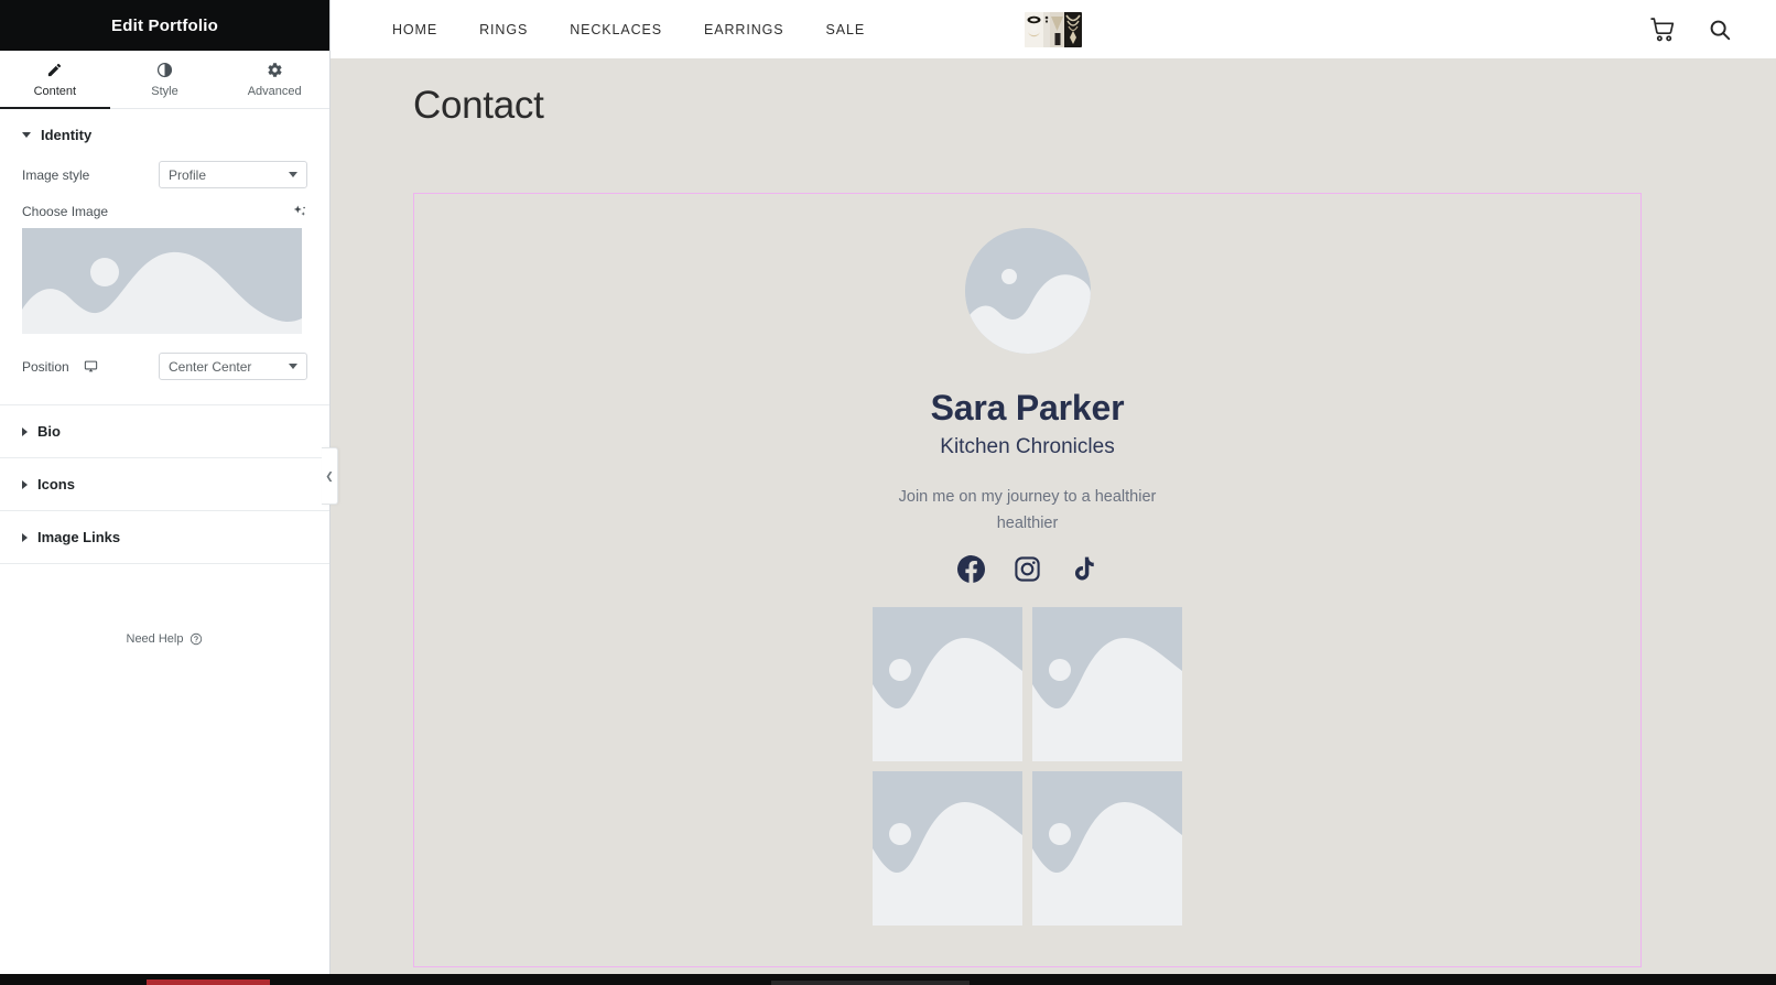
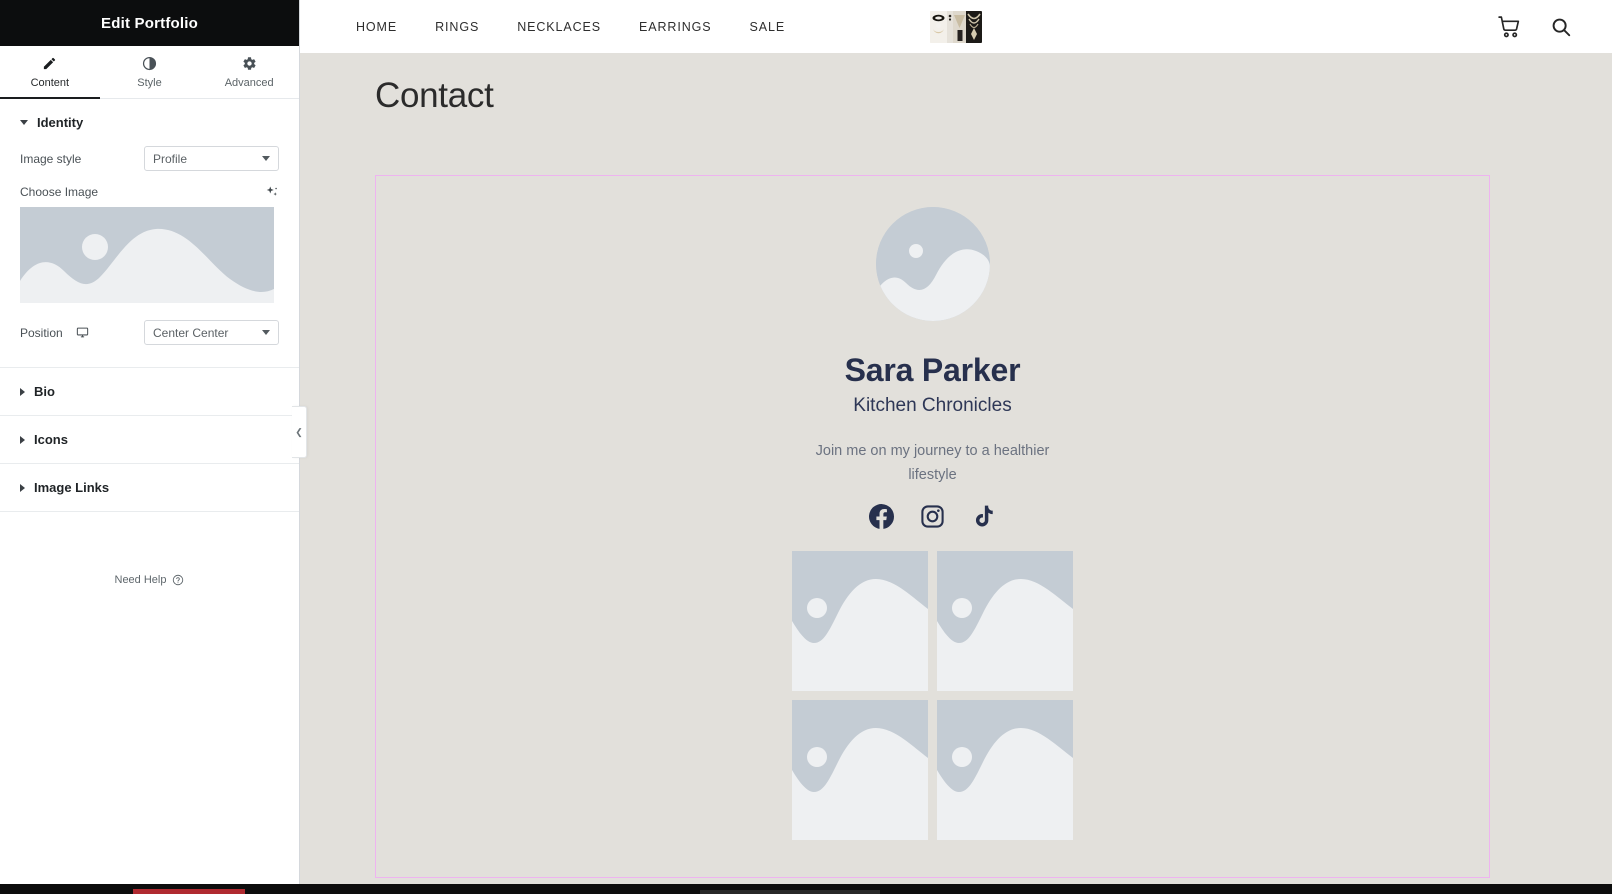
  Edit Portfolio
  Content
  Style
  Advanced
  Identity
  Image style
  Profile
  Choose Image
  Position
  Center Center
  Bio
  Icons
  Image Links
  Need Help
  ❮
  HOME
  RINGS
  NECKLACES
  EARRINGS
  SALE
  Contact
  Sara Parker
  Kitchen Chronicles
- Join me on my journey to a healthier healthier
+ Join me on my journey to a healthier lifestyle
